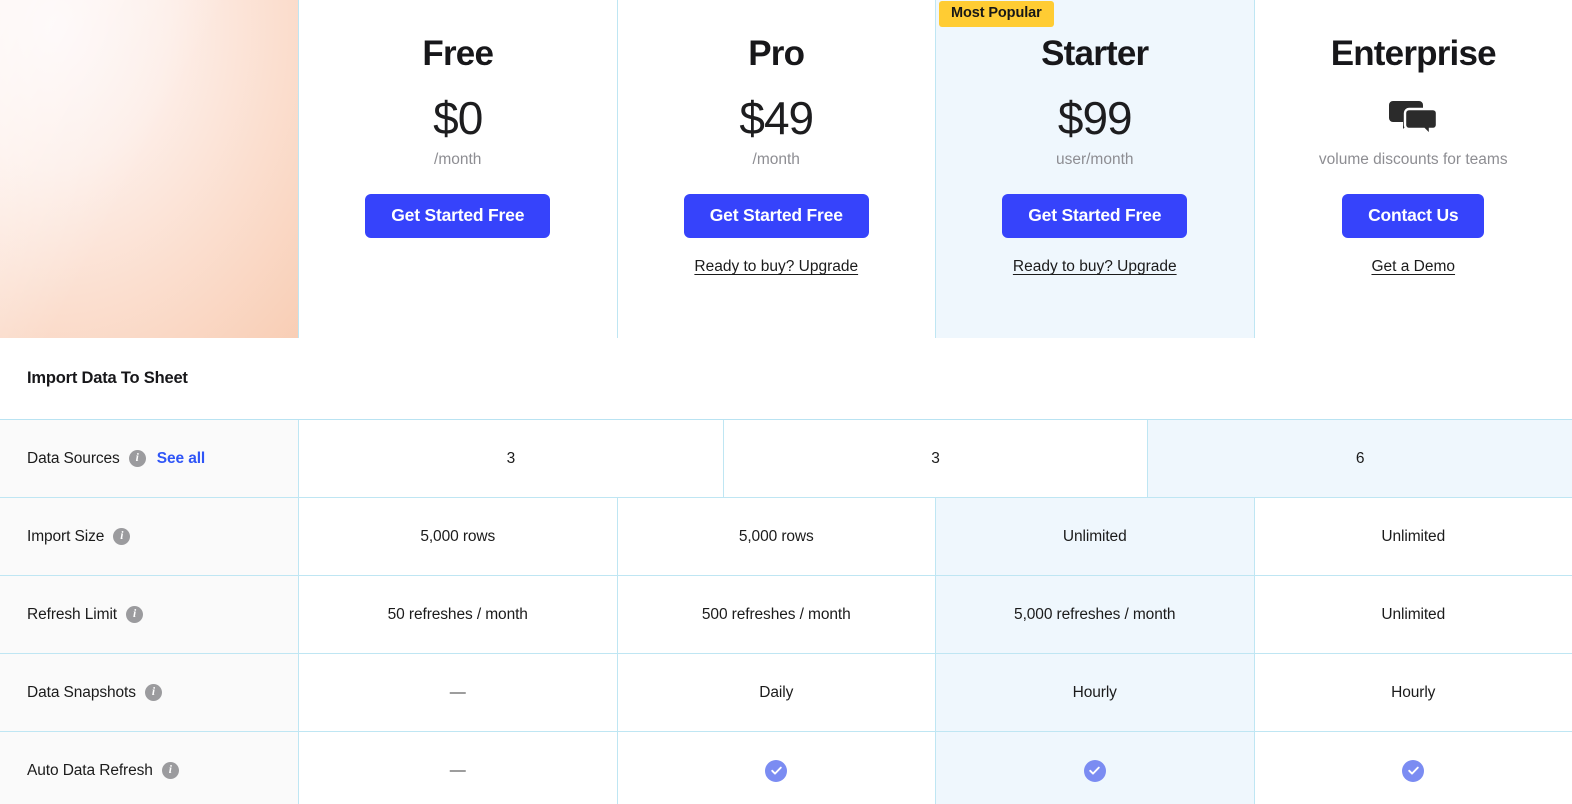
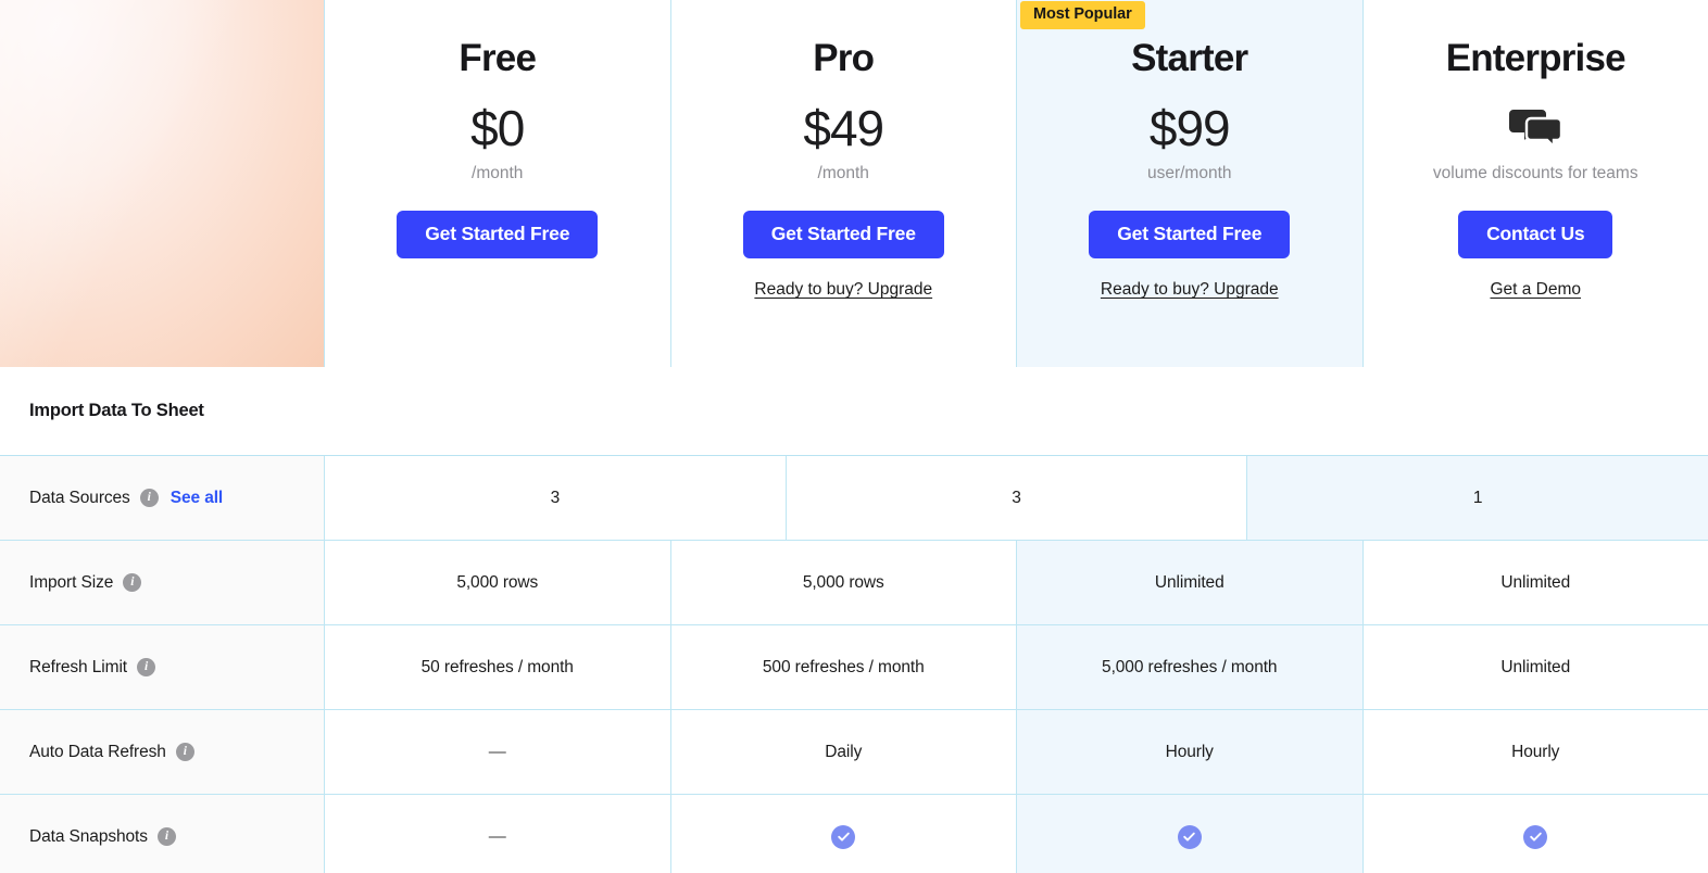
  Free
  $0
  /month
  Get Started Free
  Pro
  $49
  /month
  Get Started Free
  Ready to buy? Upgrade
  Most Popular
  Starter
  $99
  user/month
  Get Started Free
  Ready to buy? Upgrade
  Enterprise
  volume discounts for teams
  Contact Us
  Get a Demo
  Import Data To Sheet
  Data Sources
  i
  See all
  3
  3
- 6
+ 1
  Import Size
  i
  5,000 rows
  5,000 rows
  Unlimited
  Unlimited
  Refresh Limit
  i
  50 refreshes / month
  500 refreshes / month
  5,000 refreshes / month
  Unlimited
- Data Snapshots
+ Auto Data Refresh
  i
  —
  Daily
  Hourly
  Hourly
- Auto Data Refresh
+ Data Snapshots
  i
  —
